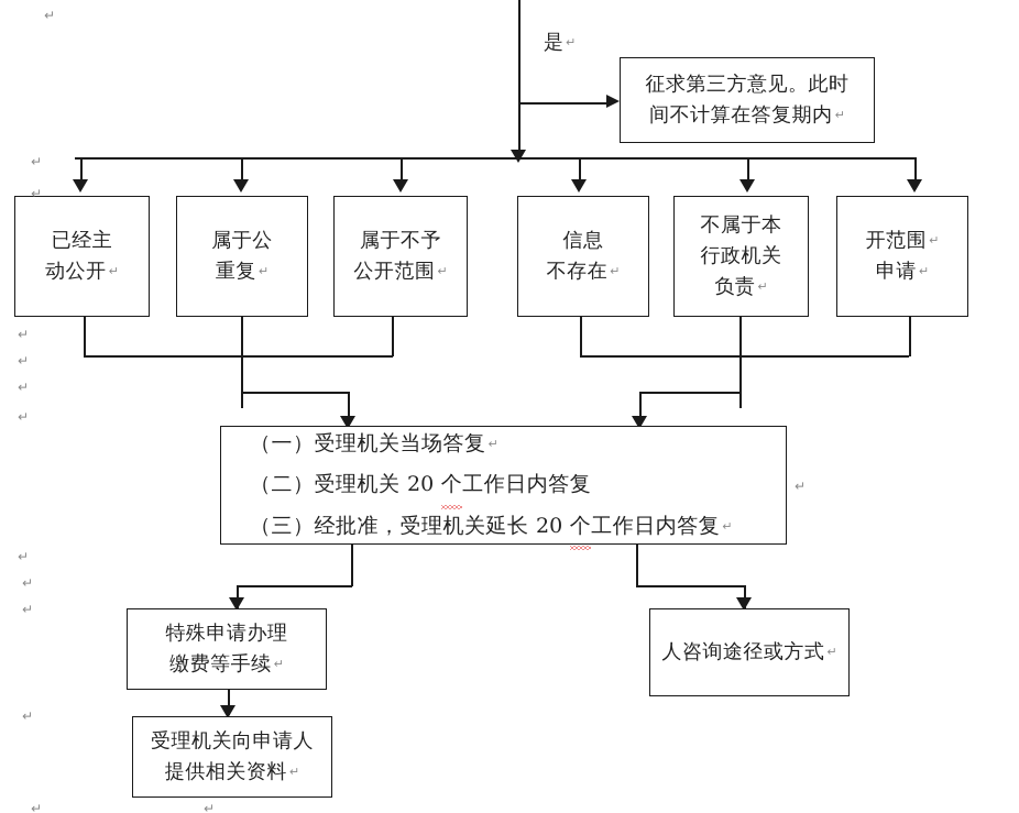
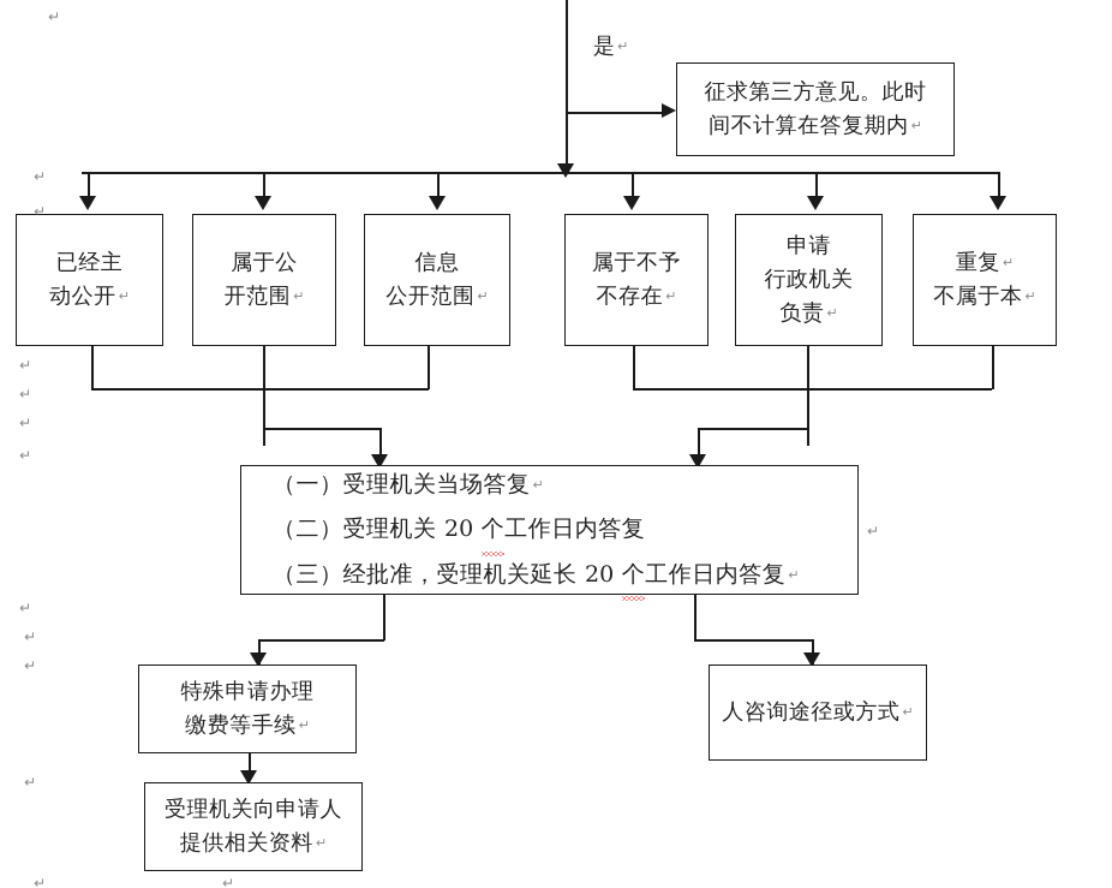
  ↵
  ↵
  ↵
  ↵
  ↵
  ↵
  ↵
  ↵
  ↵
  ↵
  ↵
  ↵
  ↵
  是 ↵
  征求第三方意见。此时
  间不计算在答复期内 ↵
  已经主
  动公开 ↵
  属于公
- 重复 ↵
+ 开范围 ↵
- 属于不予
+ 信息
  公开范围 ↵
- 信息
+ 属于不予
  不存在 ↵
- 不属于本
+ 申请
  行政机关
  负责 ↵
- 开范围 ↵
+ 重复 ↵
- 申请 ↵
+ 不属于本 ↵
  （一）受理机关当场答复 ↵
  （二）受理机关 20 个工作日内答复
  （三）经批准，受理机关延长 20 个工作日内答复 ↵
  ↵
  特殊申请办理
  缴费等手续 ↵
  受理机关向申请人
  提供相关资料 ↵
  人咨询途径或方式 ↵
